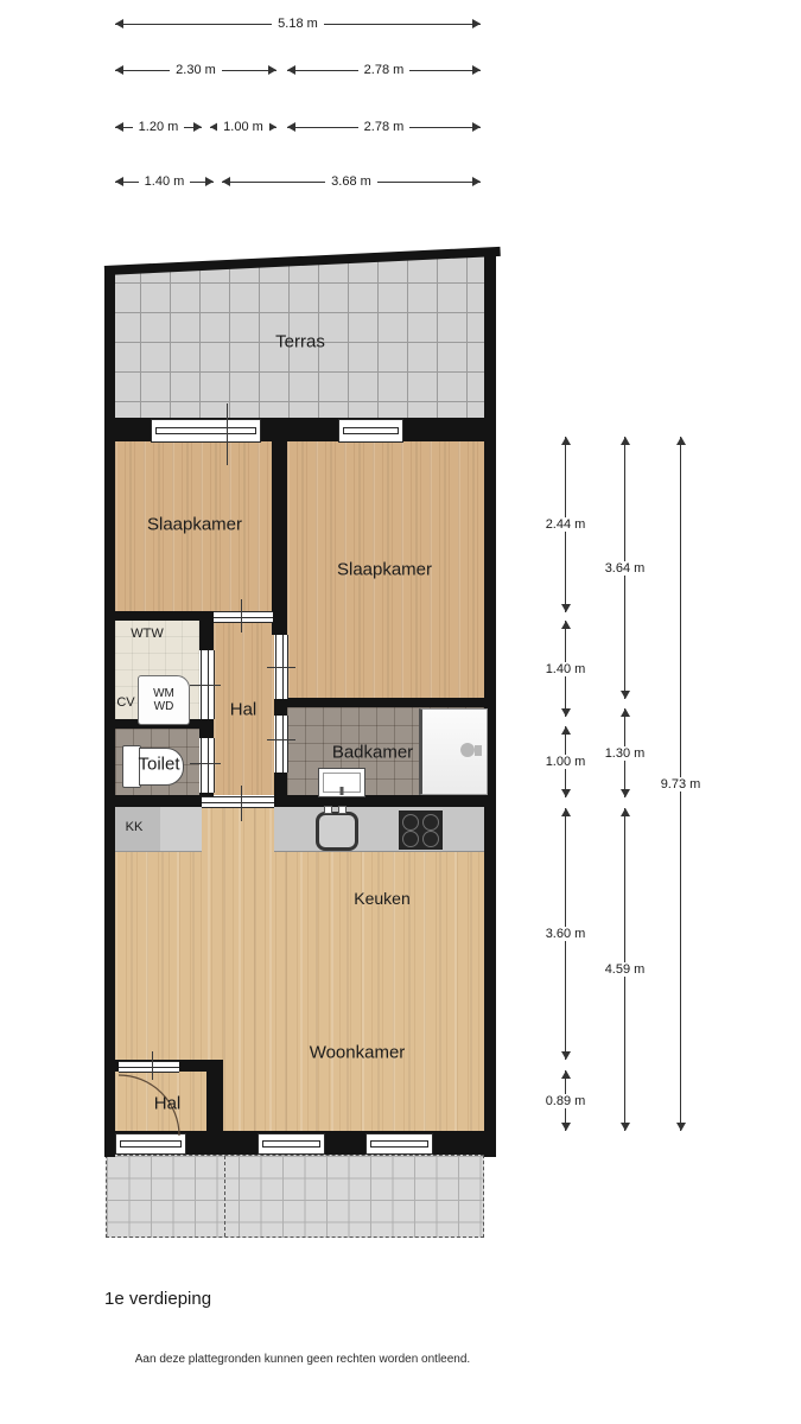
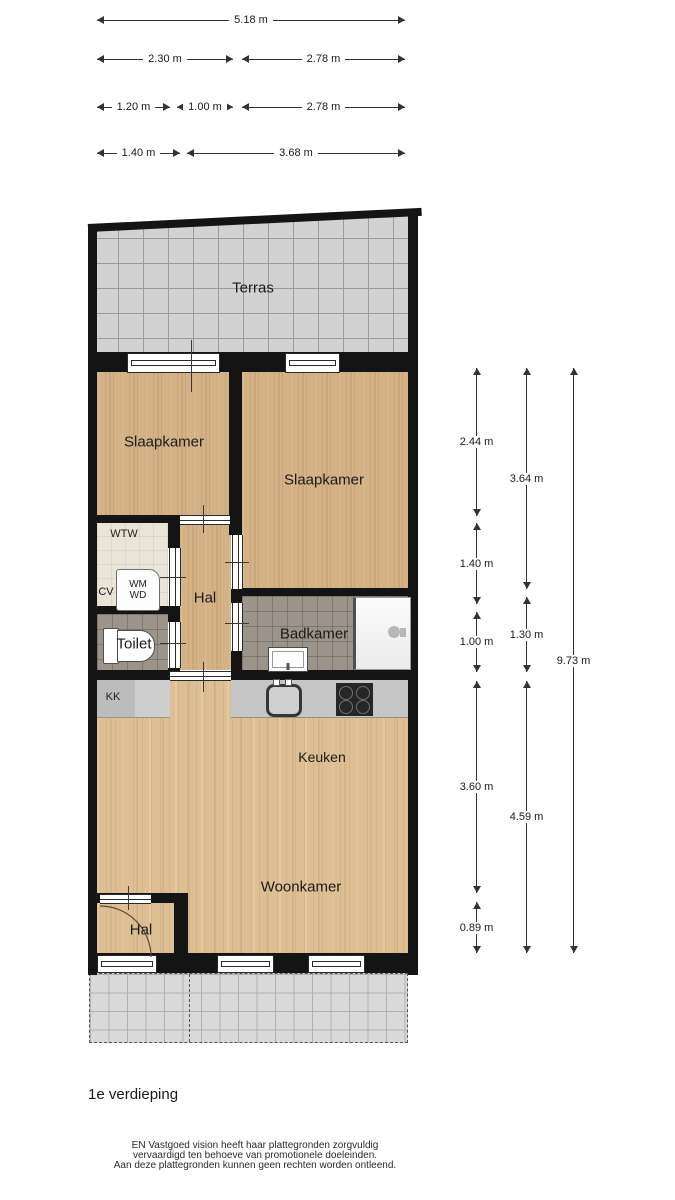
  5.18 m
  2.30 m
  2.78 m
  1.20 m
  1.00 m
  2.78 m
  1.40 m
  3.68 m
  2.44 m
  1.40 m
  1.00 m
  3.60 m
  0.89 m
  3.64 m
  1.30 m
  4.59 m
  9.73 m
  WM
  WD
  Terras
  Slaapkamer
  Slaapkamer
  WTW
  CV
  Hal
  Badkamer
  Toilet
  KK
  Keuken
  Woonkamer
  Hal
  1e verdieping
+ EN Vastgoed vision heeft haar plattegronden zorgvuldig
+ vervaardigd ten behoeve van promotionele doeleinden.
  Aan deze plattegronden kunnen geen rechten worden ontleend.
